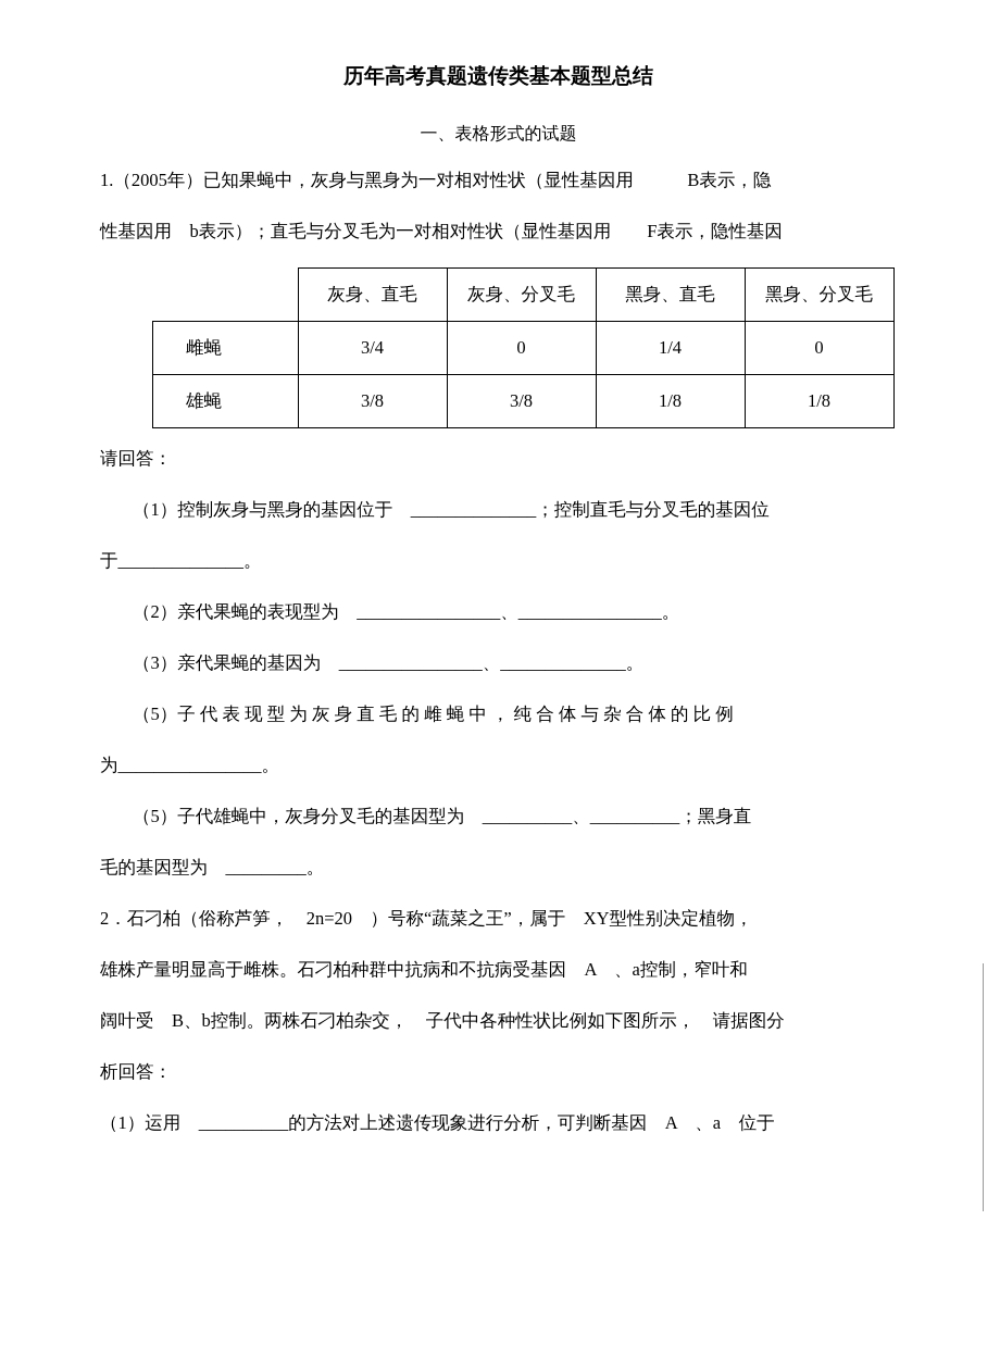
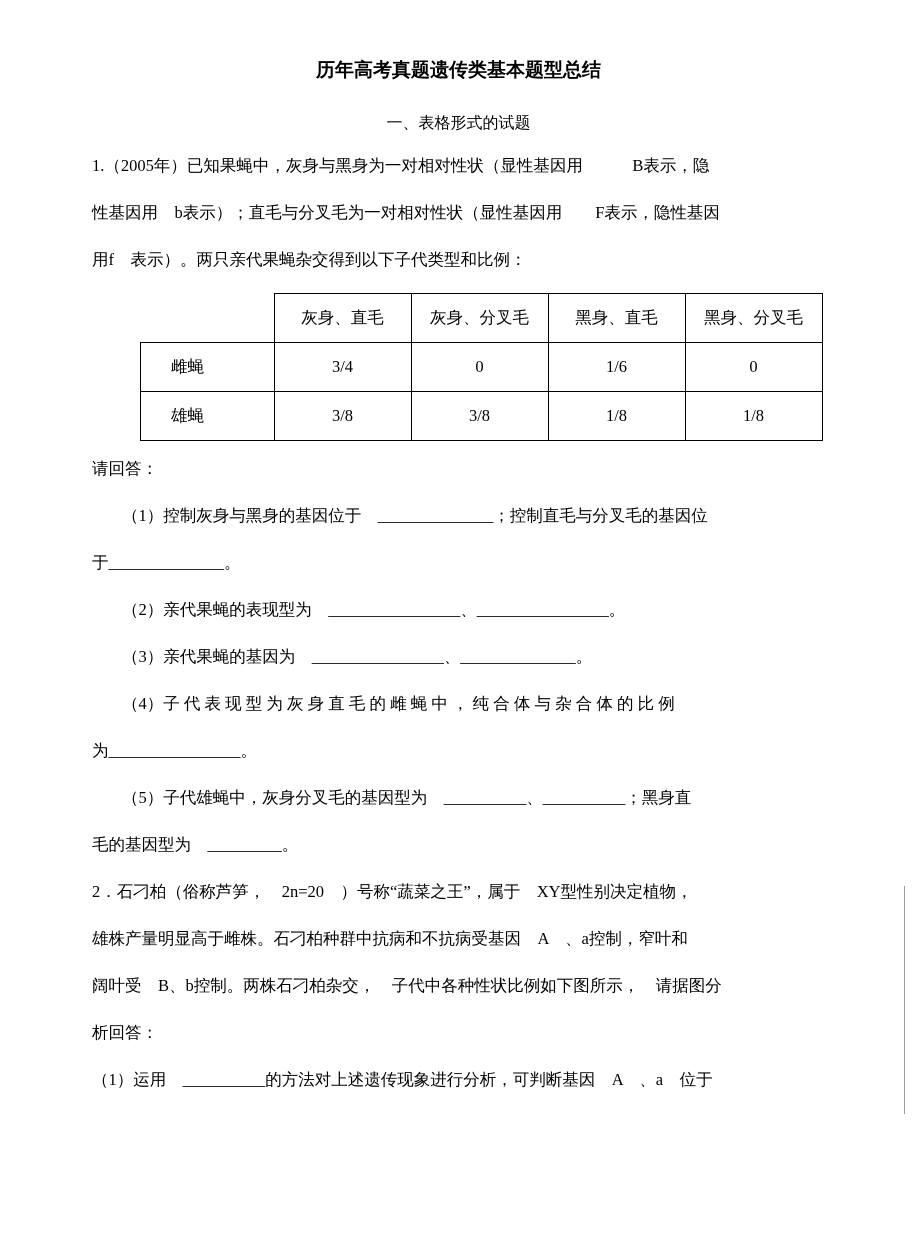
  历年高考真题遗传类基本题型总结
  一、表格形式的试题
  1.（2005年）已知果蝇中，灰身与黑身为一对相对性状（显性基因用 B表示，隐
  性基因用 b表示）；直毛与分叉毛为一对相对性状（显性基因用 F表示，隐性基因
+ 用f 表示）。两只亲代果蝇杂交得到以下子代类型和比例：
  	灰身、直毛	灰身、分叉毛	黑身、直毛	黑身、分叉毛
- 雌蝇	3/4	0	1/4	0
+ 雌蝇	3/4	0	1/6	0
  雄蝇	3/8	3/8	1/8	1/8
  请回答：
  （1）控制灰身与黑身的基因位于 ______________；控制直毛与分叉毛的基因位
  于______________。
  （2）亲代果蝇的表现型为 ________________、________________。
  （3）亲代果蝇的基因为 ________________、______________。
- （5）子 代 表 现 型 为 灰 身 直 毛 的 雌 蝇 中 ， 纯 合 体 与 杂 合 体 的 比 例
+ （4）子 代 表 现 型 为 灰 身 直 毛 的 雌 蝇 中 ， 纯 合 体 与 杂 合 体 的 比 例
  为________________。
  （5）子代雄蝇中，灰身分叉毛的基因型为 __________、__________；黑身直
  毛的基因型为 _________。
  2．石刁柏（俗称芦笋， 2n=20 ）号称“蔬菜之王”，属于 XY型性别决定植物，
  雄株产量明显高于雌株。石刁柏种群中抗病和不抗病受基因 A 、a控制，窄叶和
  阔叶受 B、b控制。两株石刁柏杂交， 子代中各种性状比例如下图所示， 请据图分
  析回答：
  （1）运用 __________的方法对上述遗传现象进行分析，可判断基因 A 、a 位于
